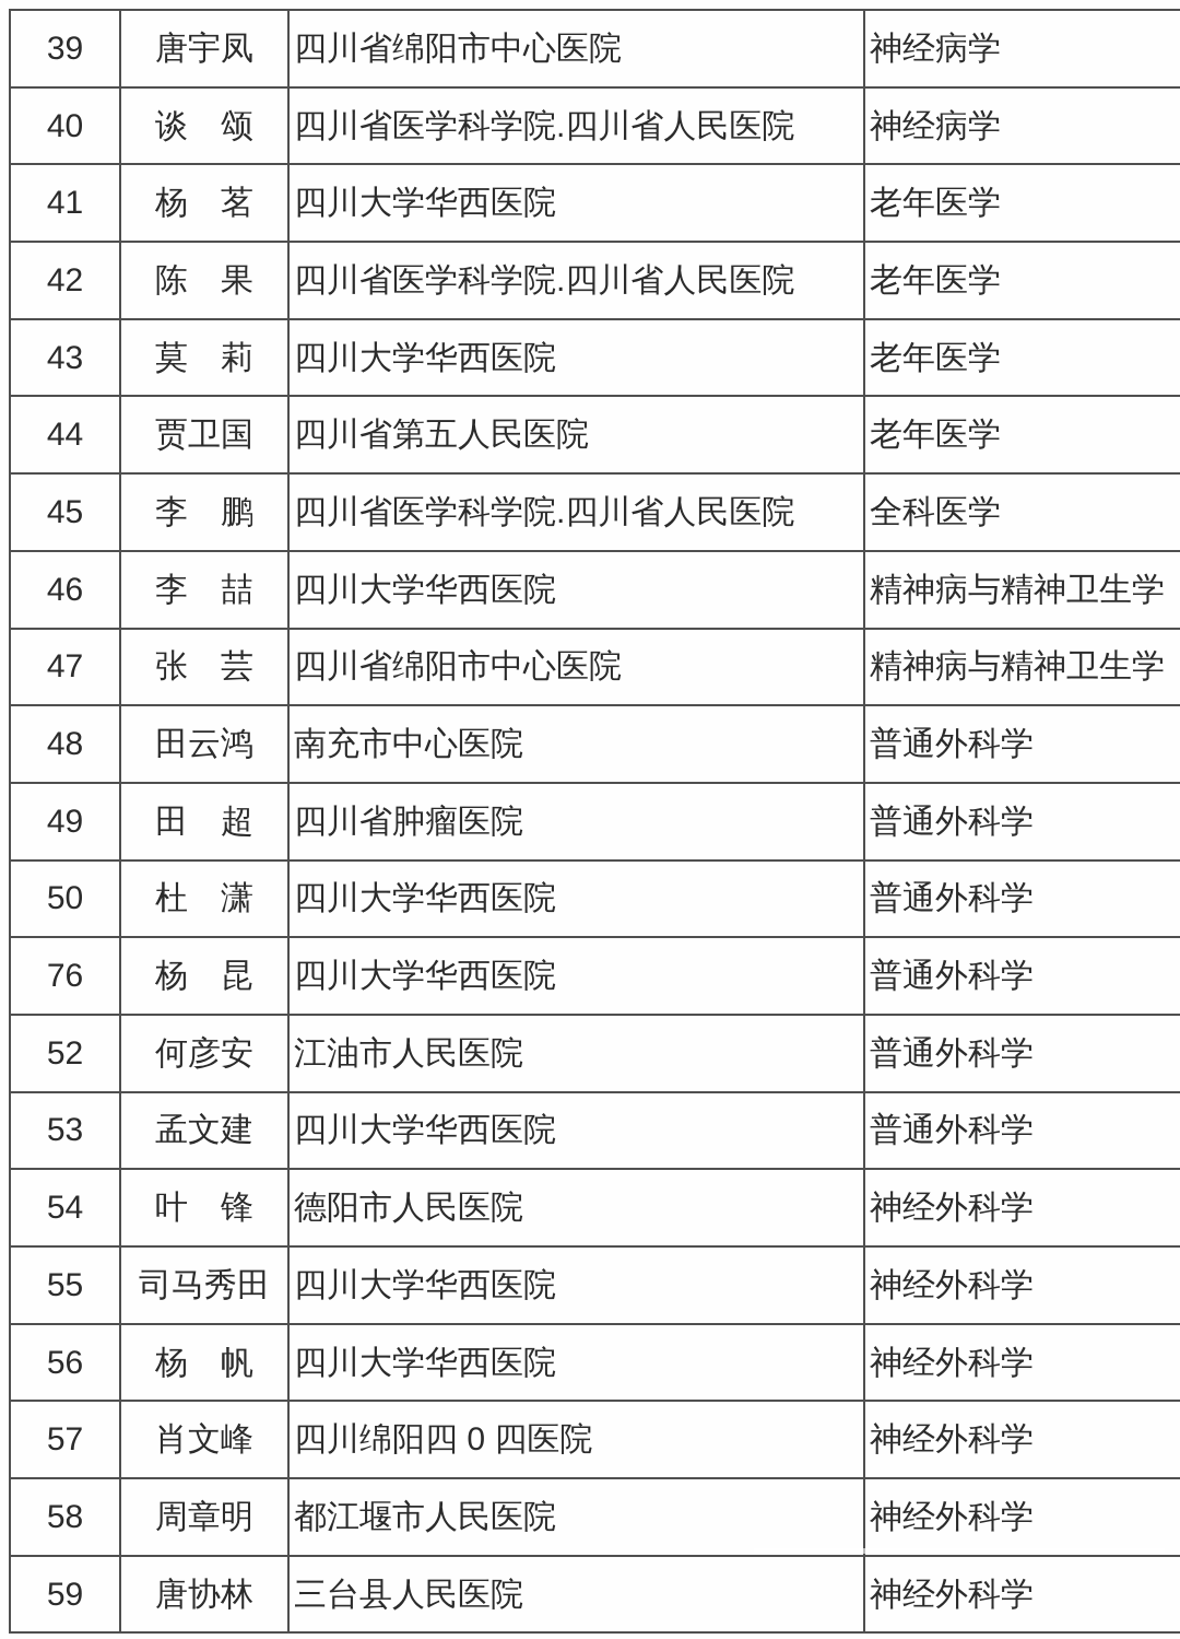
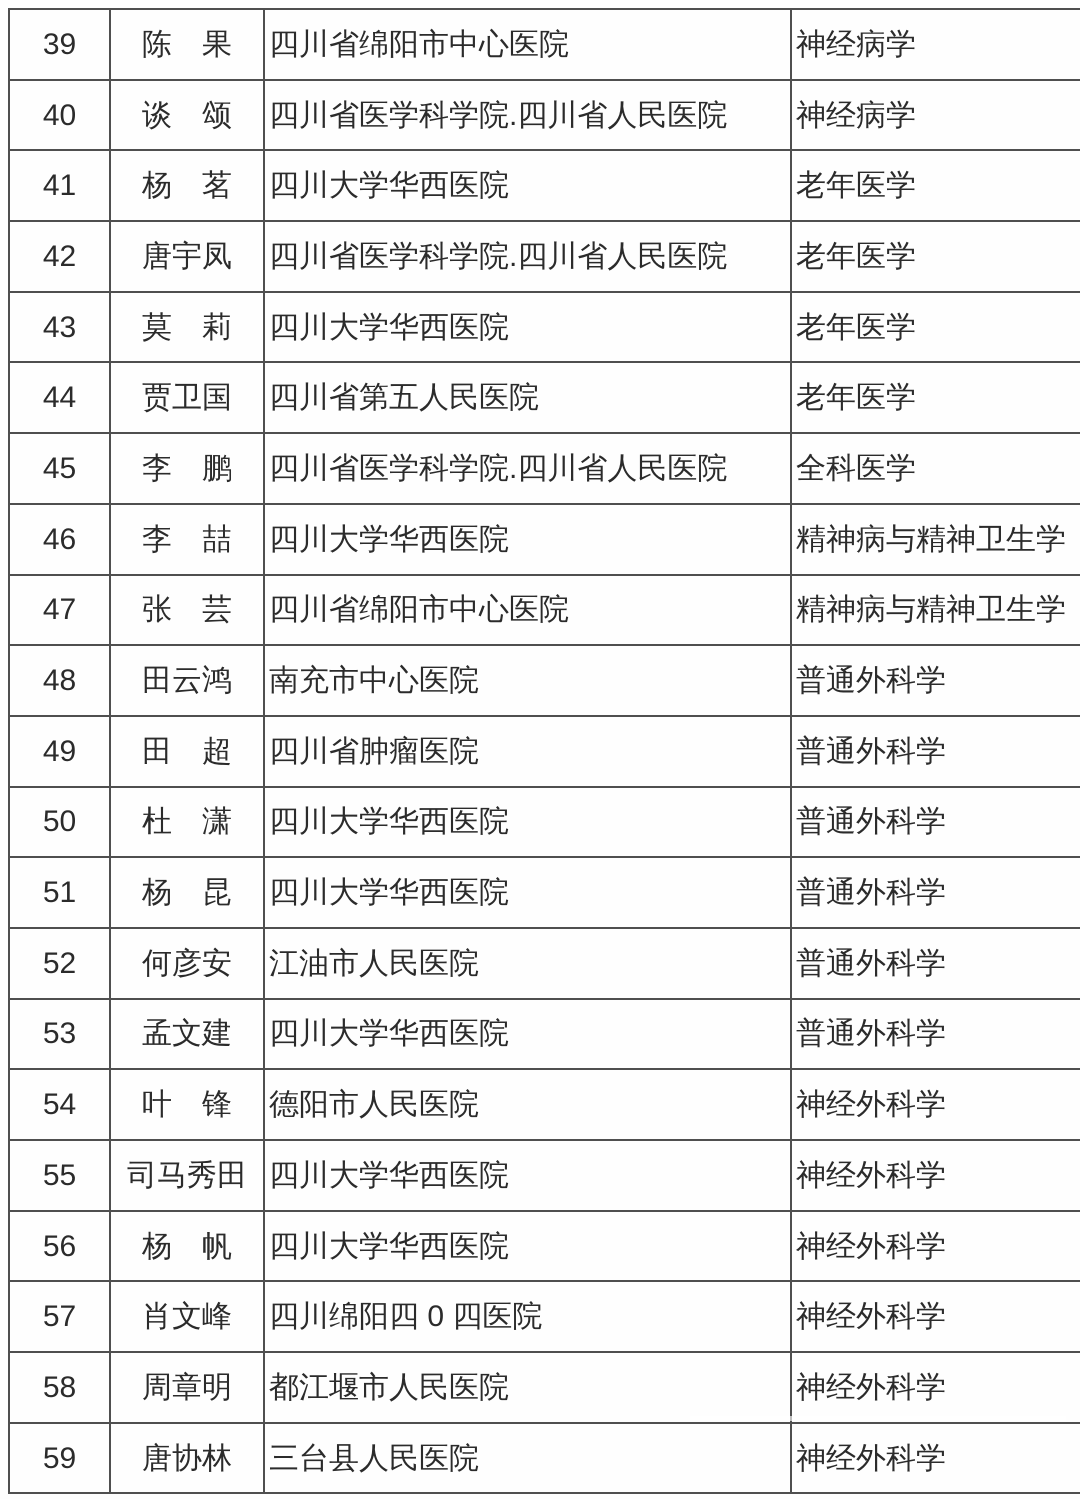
- 39	唐宇凤	四川省绵阳市中心医院	神经病学
+ 39	陈 果	四川省绵阳市中心医院	神经病学
  40	谈 颂	四川省医学科学院.四川省人民医院	神经病学
  41	杨 茗	四川大学华西医院	老年医学
- 42	陈 果	四川省医学科学院.四川省人民医院	老年医学
+ 42	唐宇凤	四川省医学科学院.四川省人民医院	老年医学
  43	莫 莉	四川大学华西医院	老年医学
  44	贾卫国	四川省第五人民医院	老年医学
  45	李 鹏	四川省医学科学院.四川省人民医院	全科医学
  46	李 喆	四川大学华西医院	精神病与精神卫生学
  47	张 芸	四川省绵阳市中心医院	精神病与精神卫生学
  48	田云鸿	南充市中心医院	普通外科学
  49	田 超	四川省肿瘤医院	普通外科学
  50	杜 潇	四川大学华西医院	普通外科学
- 76	杨 昆	四川大学华西医院	普通外科学
+ 51	杨 昆	四川大学华西医院	普通外科学
  52	何彦安	江油市人民医院	普通外科学
  53	孟文建	四川大学华西医院	普通外科学
  54	叶 锋	德阳市人民医院	神经外科学
  55	司马秀田	四川大学华西医院	神经外科学
  56	杨 帆	四川大学华西医院	神经外科学
  57	肖文峰	四川绵阳四 0 四医院	神经外科学
  58	周章明	都江堰市人民医院	神经外科学
  59	唐协林	三台县人民医院	神经外科学
